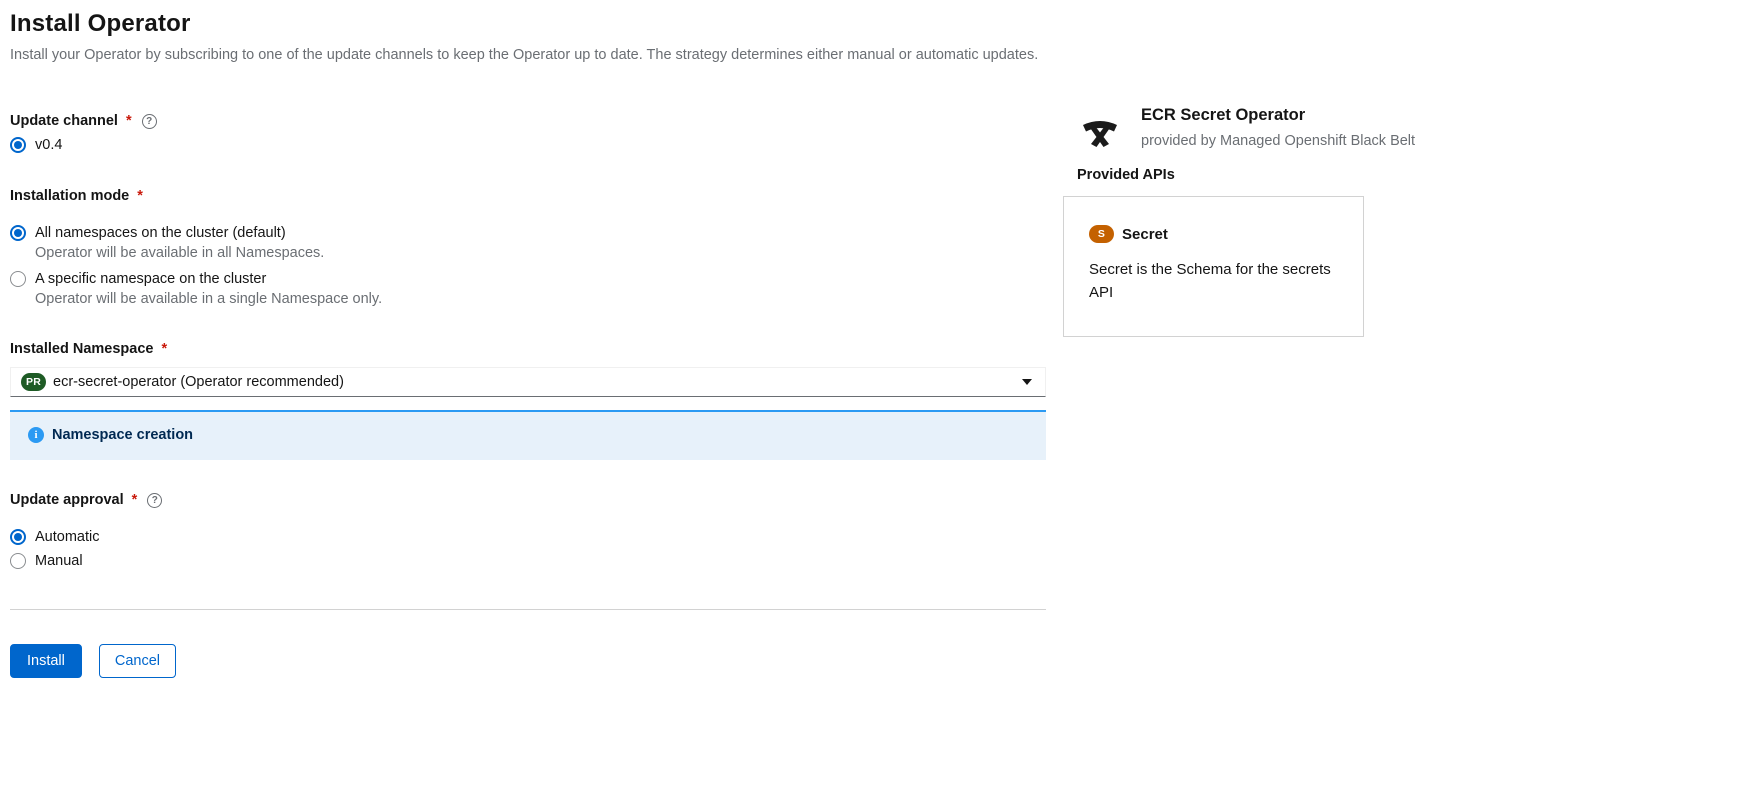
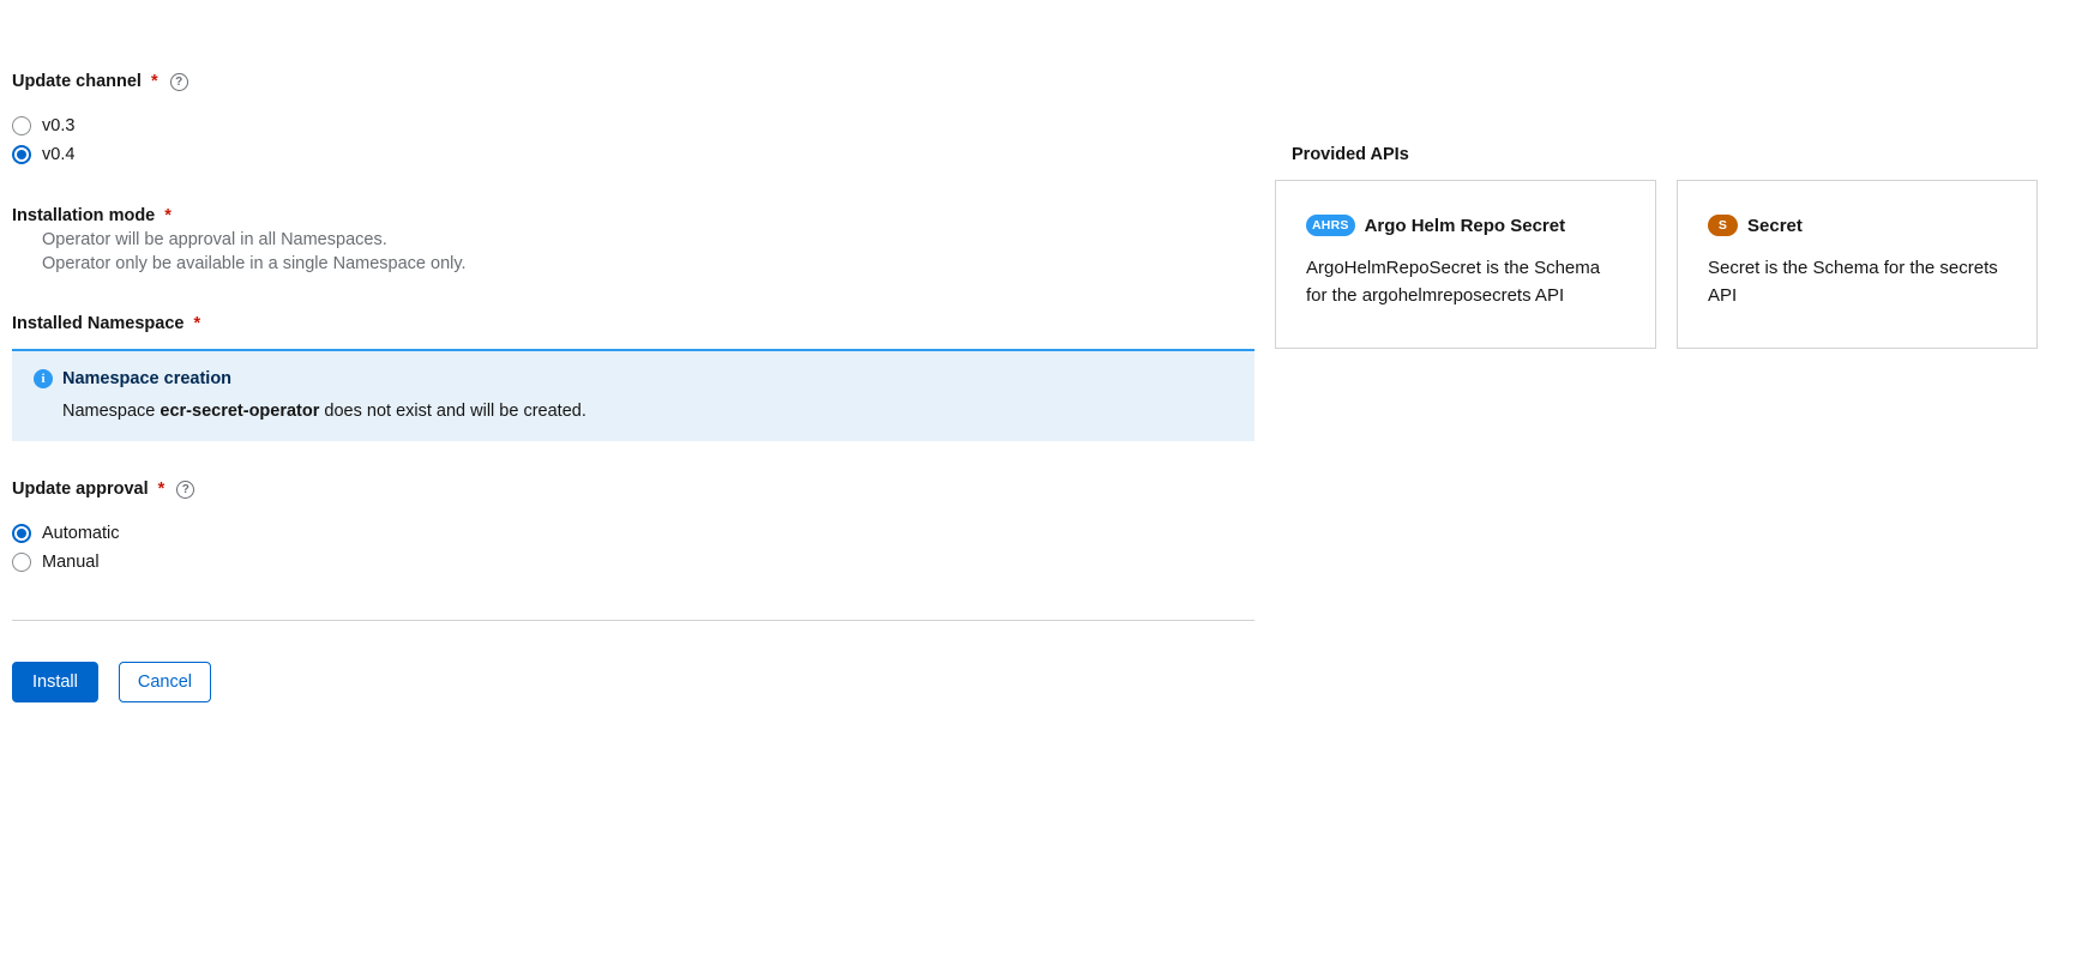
- Install Operator
- Install your Operator by subscribing to one of the update channels to keep the Operator up to date. The strategy determines either manual or automatic updates.
  Update channel
  *
  ?
+ v0.3
  v0.4
  Installation mode
  *
- All namespaces on the cluster (default)
- Operator will be available in all Namespaces.
+ Operator will be approval in all Namespaces.
- A specific namespace on the cluster
- Operator will be available in a single Namespace only.
+ Operator only be available in a single Namespace only.
  Installed Namespace
  *
- PR
- ecr-secret-operator (Operator recommended)
  i
  Namespace creation
+ Namespace ecr-secret-operator does not exist and will be created.
  Update approval
  *
  ?
  Automatic
  Manual
  Install
  Cancel
- ECR Secret Operator
- provided by Managed Openshift Black Belt
  Provided APIs
+ AHRS
+ Argo Helm Repo Secret
+ ArgoHelmRepoSecret is the Schema for the argohelmreposecrets API
  S
  Secret
  Secret is the Schema for the secrets API
